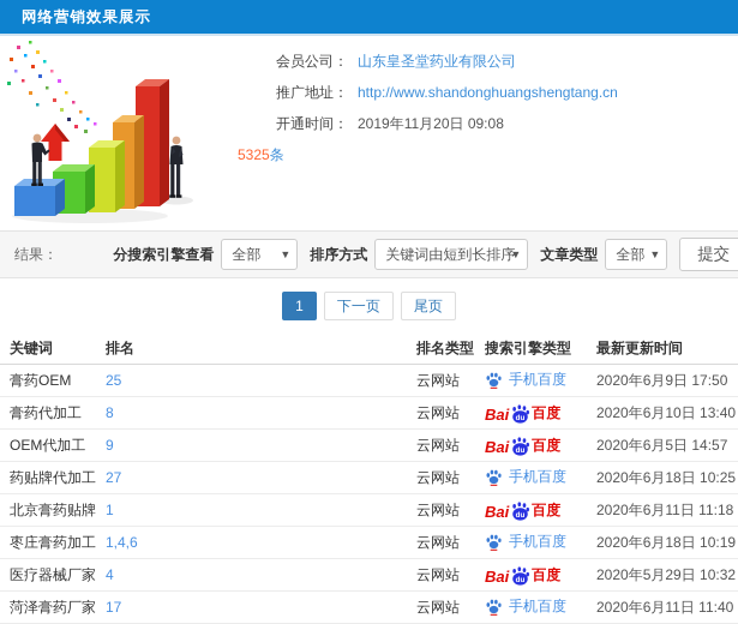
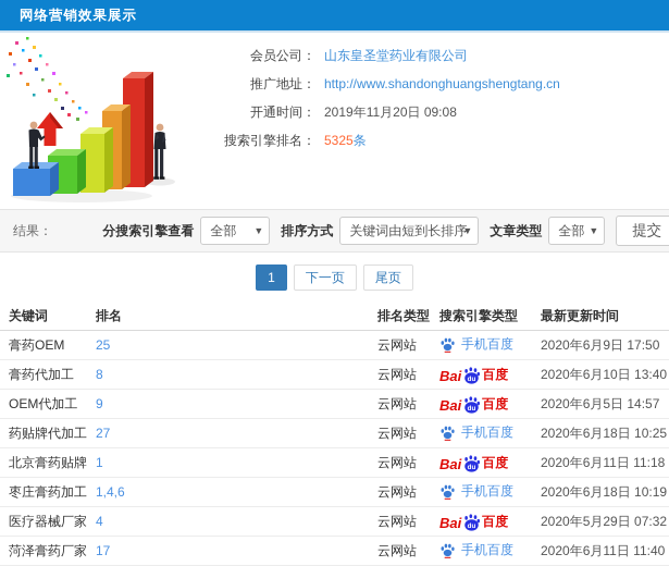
  网络营销效果展示
  会员公司：
  山东皇圣堂药业有限公司
  推广地址：
  http://www.shandonghuangshengtang.cn
  开通时间：
  2019年11月20日 09:08
+ 搜索引擎排名：
  5325条
  结果：
  分搜索引擎查看
  全部
  ▼
  排序方式
  关键词由短到长排序
  ▼
  文章类型
  全部
  ▼
  提交
  1
  下一页
  尾页
  关键词
  排名
  排名类型
  搜索引擎类型
  最新更新时间
  膏药OEM
  25
  云网站
  手机百度
  2020年6月9日 17:50
  膏药代加工
  8
  云网站
  Bai
  百度
  2020年6月10日 13:40
  OEM代加工
  9
  云网站
  Bai
  百度
  2020年6月5日 14:57
  药贴牌代加工
  27
  云网站
  手机百度
  2020年6月18日 10:25
  北京膏药贴牌
  1
  云网站
  Bai
  百度
  2020年6月11日 11:18
  枣庄膏药加工
  1,4,6
  云网站
  手机百度
  2020年6月18日 10:19
  医疗器械厂家
  4
  云网站
  Bai
  百度
- 2020年5月29日 10:32
+ 2020年5月29日 07:32
  菏泽膏药厂家
  17
  云网站
  手机百度
  2020年6月11日 11:40
